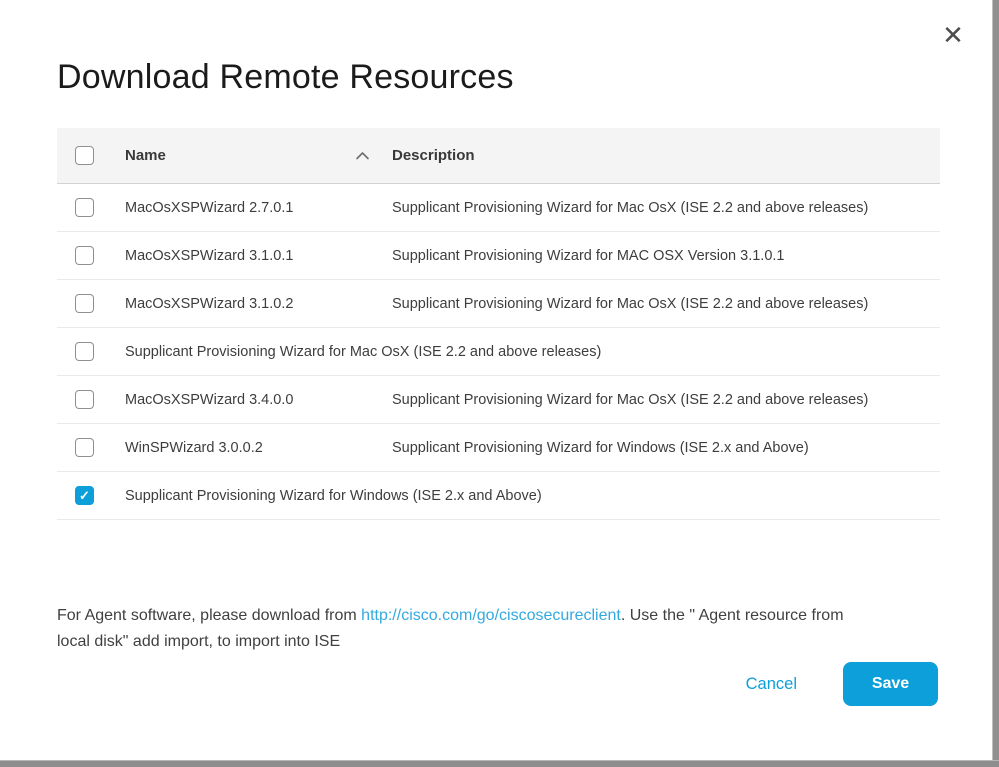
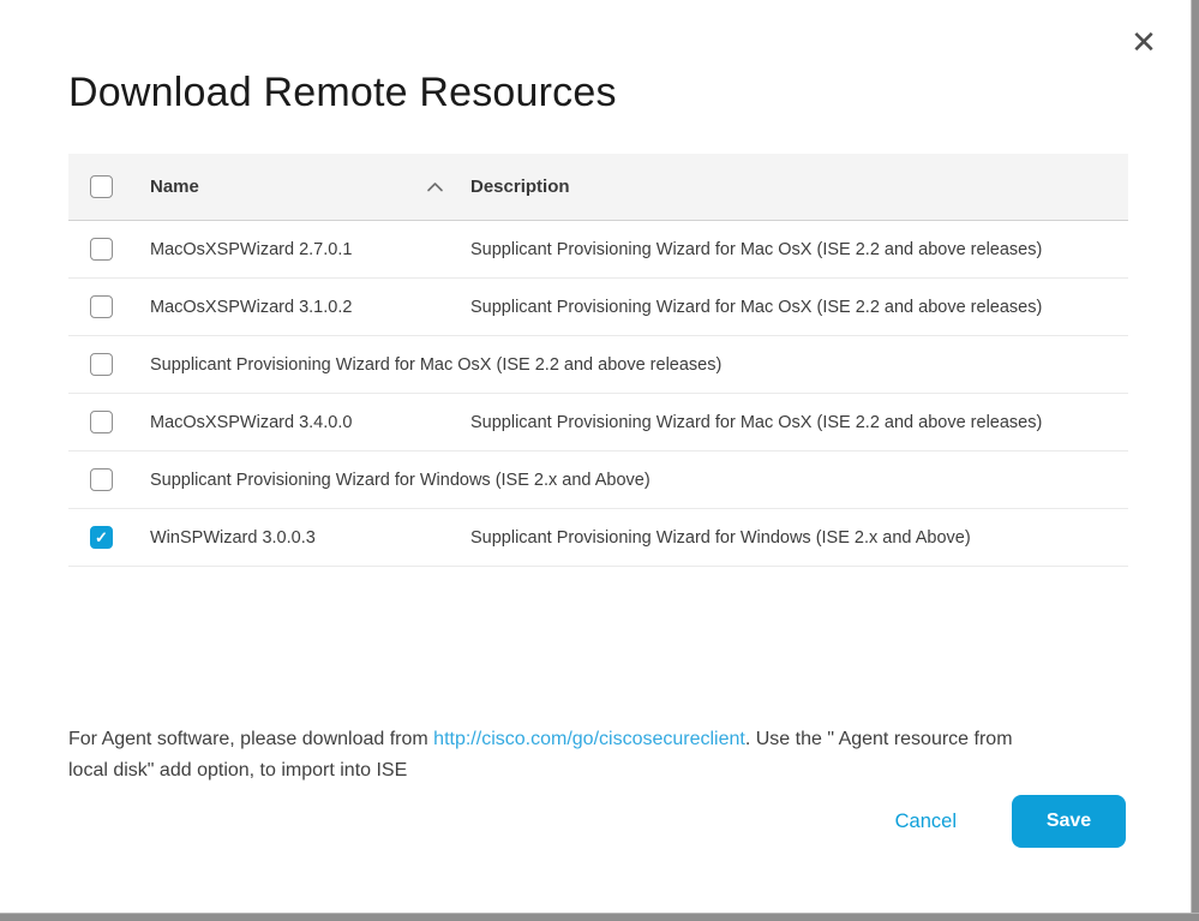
  ✕
  Download Remote Resources
  Name
  Description
  MacOsXSPWizard 2.7.0.1
  Supplicant Provisioning Wizard for Mac OsX (ISE 2.2 and above releases)
- MacOsXSPWizard 3.1.0.1
- Supplicant Provisioning Wizard for MAC OSX Version 3.1.0.1
  MacOsXSPWizard 3.1.0.2
  Supplicant Provisioning Wizard for Mac OsX (ISE 2.2 and above releases)
  Supplicant Provisioning Wizard for Mac OsX (ISE 2.2 and above releases)
  MacOsXSPWizard 3.4.0.0
  Supplicant Provisioning Wizard for Mac OsX (ISE 2.2 and above releases)
- WinSPWizard 3.0.0.2
  Supplicant Provisioning Wizard for Windows (ISE 2.x and Above)
  ✓
+ WinSPWizard 3.0.0.3
  Supplicant Provisioning Wizard for Windows (ISE 2.x and Above)
- For Agent software, please download from http://cisco.com/go/ciscosecureclient. Use the " Agent resource from local disk" add import, to import into ISE
+ For Agent software, please download from http://cisco.com/go/ciscosecureclient. Use the " Agent resource from local disk" add option, to import into ISE
  Cancel
  Save
